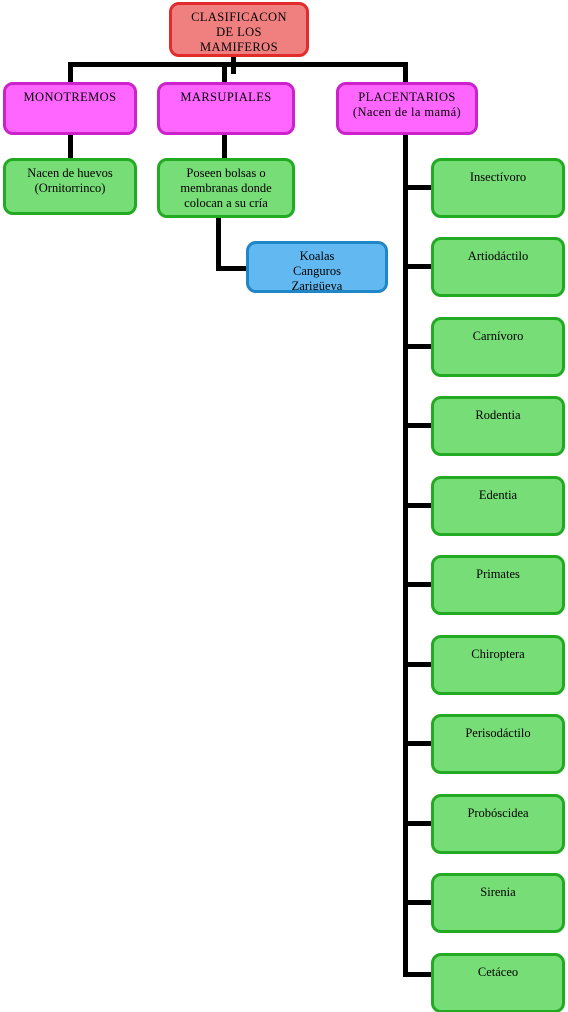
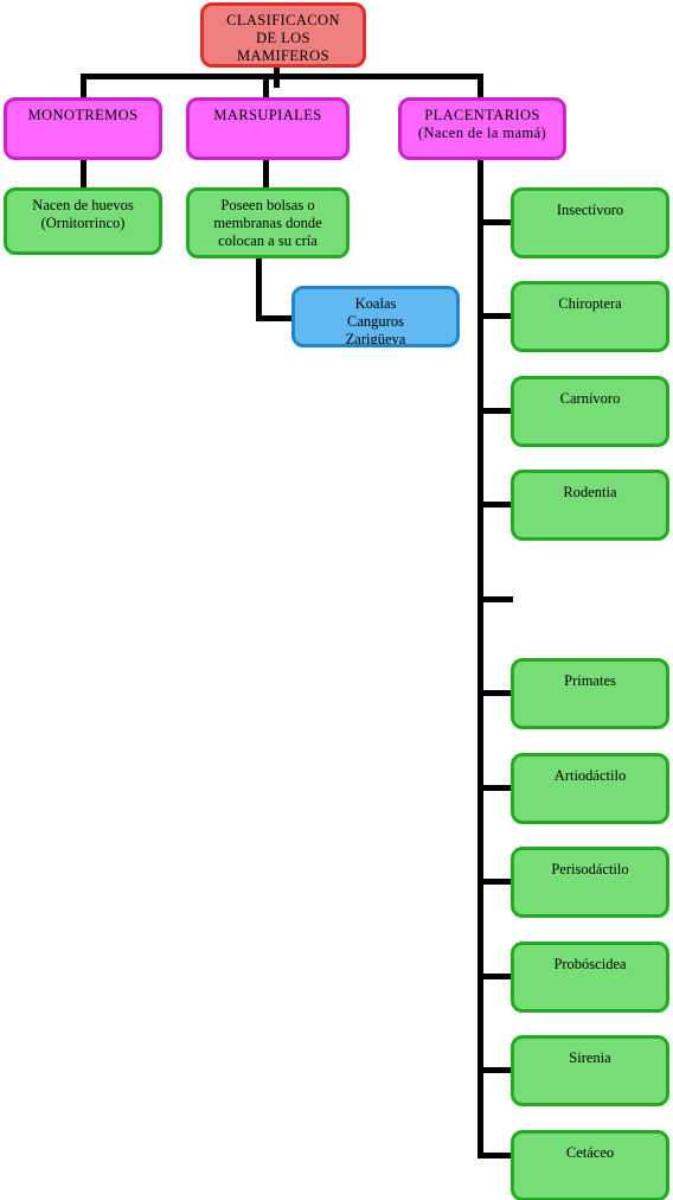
  CLASIFICACON
  DE LOS
  MAMIFEROS
  MONOTREMOS
  MARSUPIALES
  PLACENTARIOS
  (Nacen de la mamá)
  Nacen de huevos
  (Ornitorrinco)
  Poseen bolsas o
  membranas donde
  colocan a su cría
  Koalas
  Canguros
  Zarigüeya
  Insectívoro
- Artiodáctilo
+ Chiroptera
  Carnívoro
  Rodentia
- Edentia
  Primates
- Chiroptera
+ Artiodáctilo
  Perisodáctilo
  Probóscidea
  Sirenia
  Cetáceo
